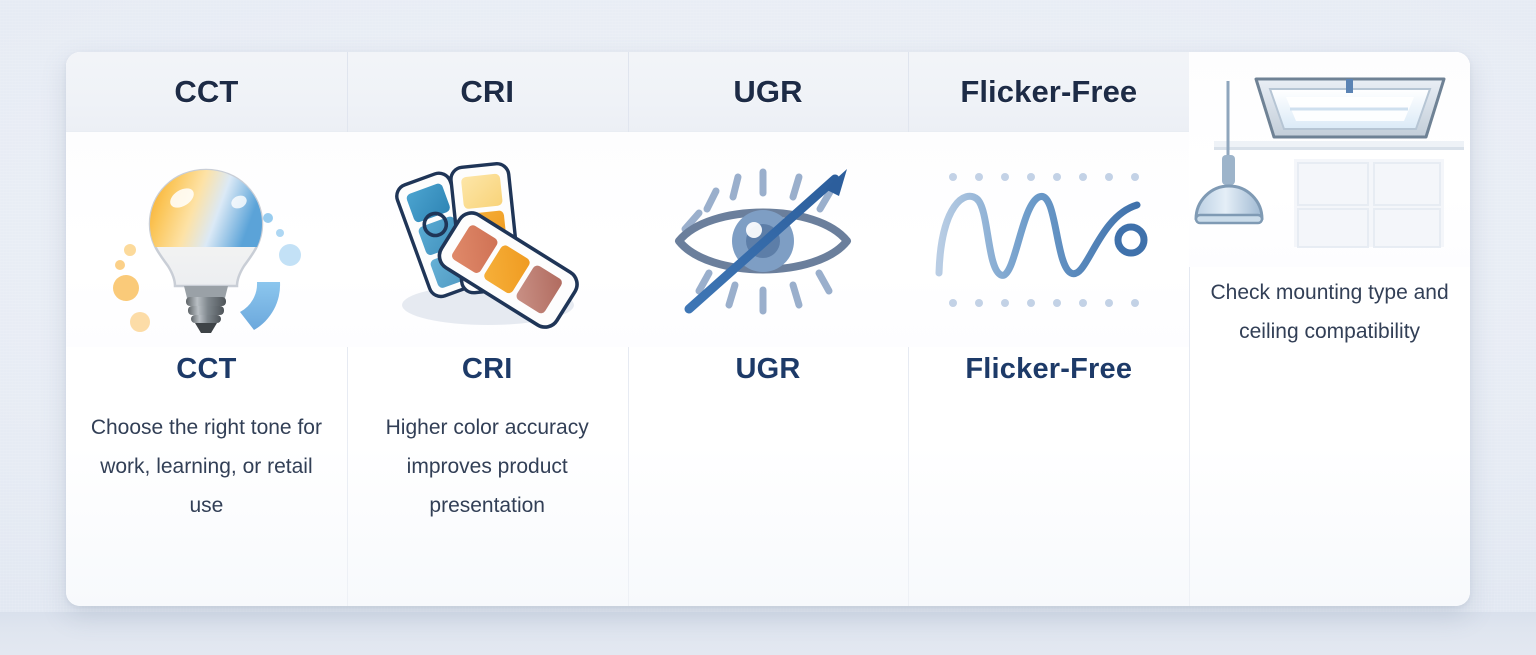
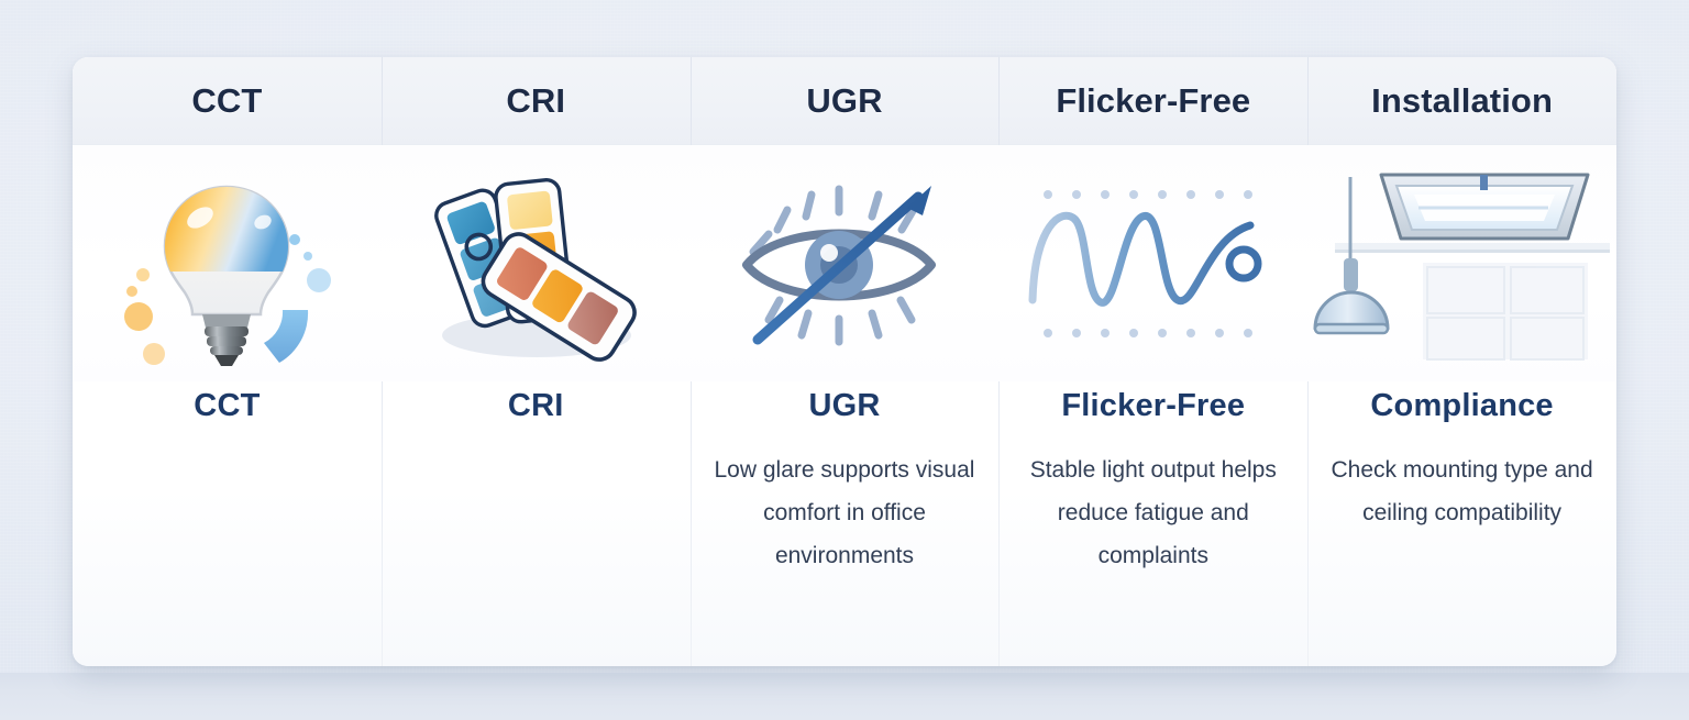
  CCT
  CCT
- Choose the right tone for work, learning, or retail use
  CRI
  CRI
- Higher color accuracy improves product presentation
  UGR
  UGR
+ Low glare supports visual comfort in office environments
  Flicker-Free
  Flicker-Free
+ Stable light output helps reduce fatigue and complaints
+ Installation
+ Compliance
  Check mounting type and ceiling compatibility
